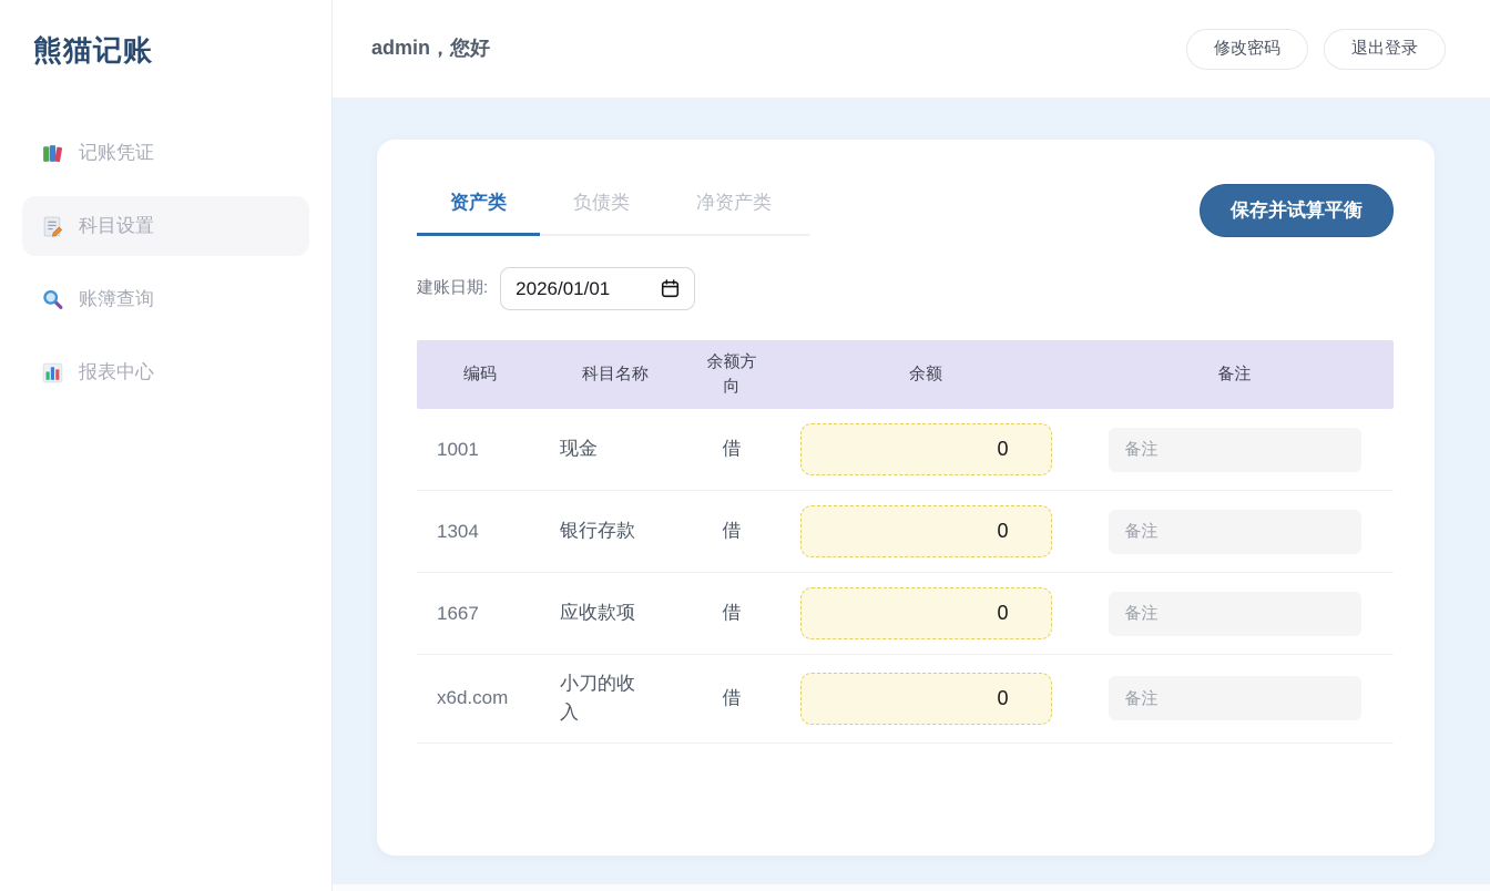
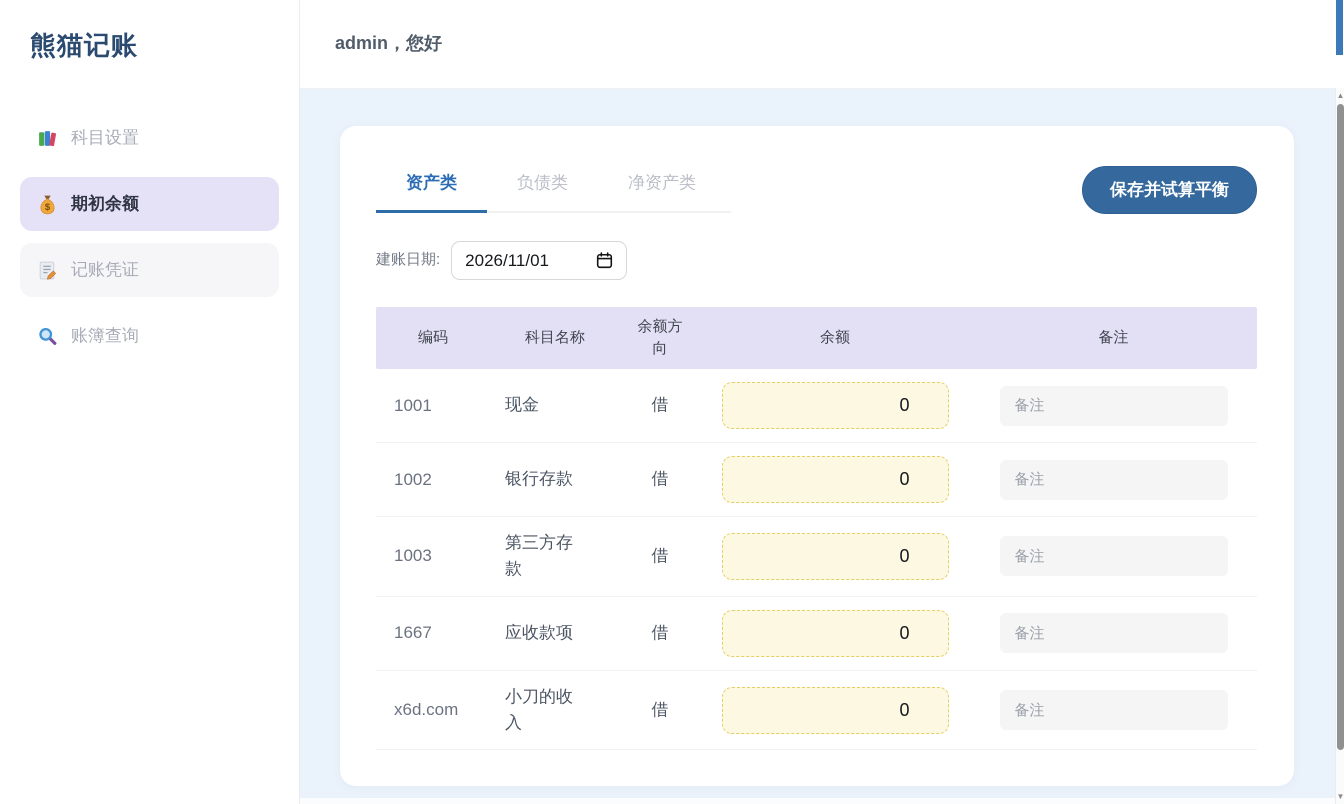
  熊猫记账
- 记账凭证
+ 科目设置
+ $
+ 期初余额
- 科目设置
+ 记账凭证
  账簿查询
- 报表中心
  admin，您好
- 修改密码
- 退出登录
  资产类
  负债类
  净资产类
  保存并试算平衡
  建账日期:
- 2026/01/01
+ 2026/11/01
  编码	科目名称	余额方向	余额	备注
  1001	现金	借	0	备注
- 1304	银行存款	借	0	备注
+ 1002	银行存款	借	0	备注
+ 1003	第三方存款	借	0	备注
  1667	应收款项	借	0	备注
  x6d.com	小刀的收入	借	0	备注
+ ▲
+ ▼
